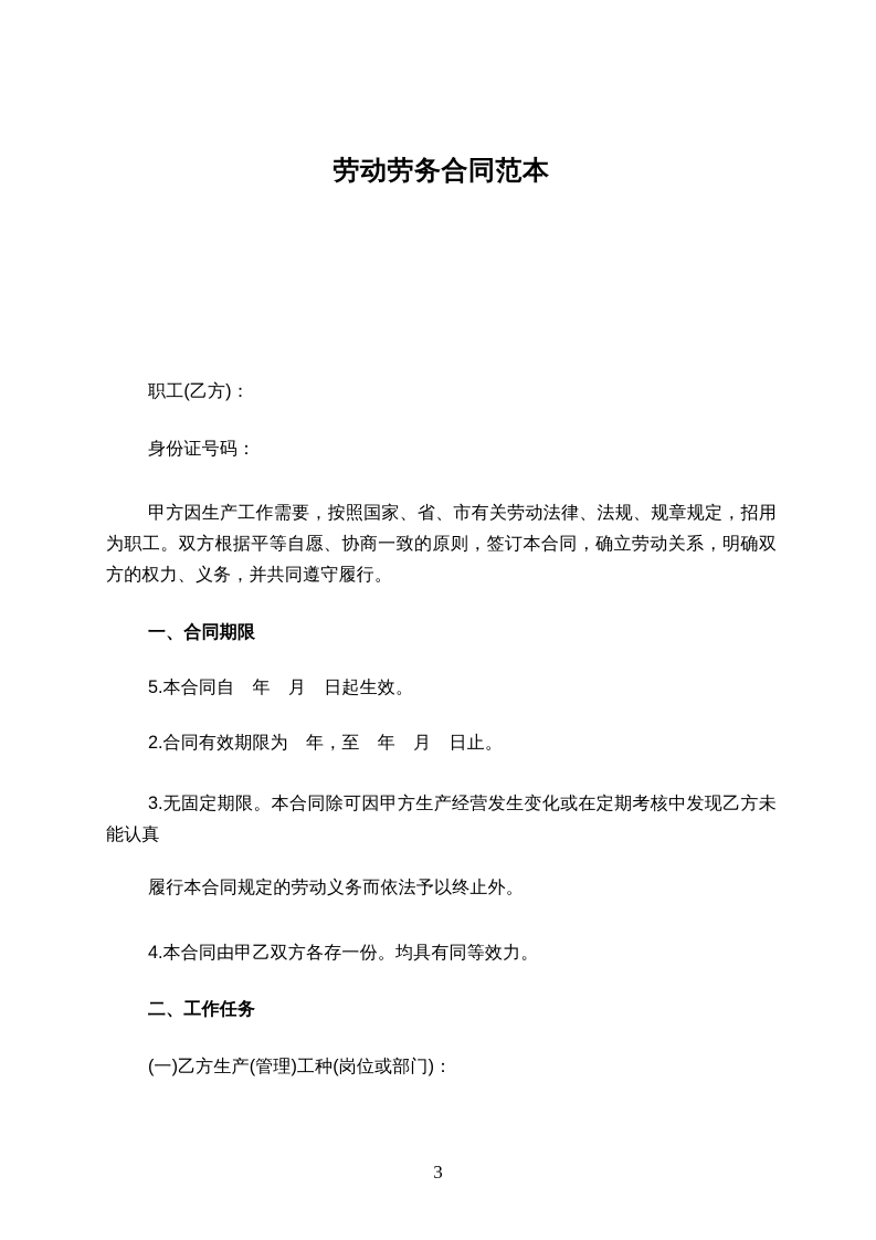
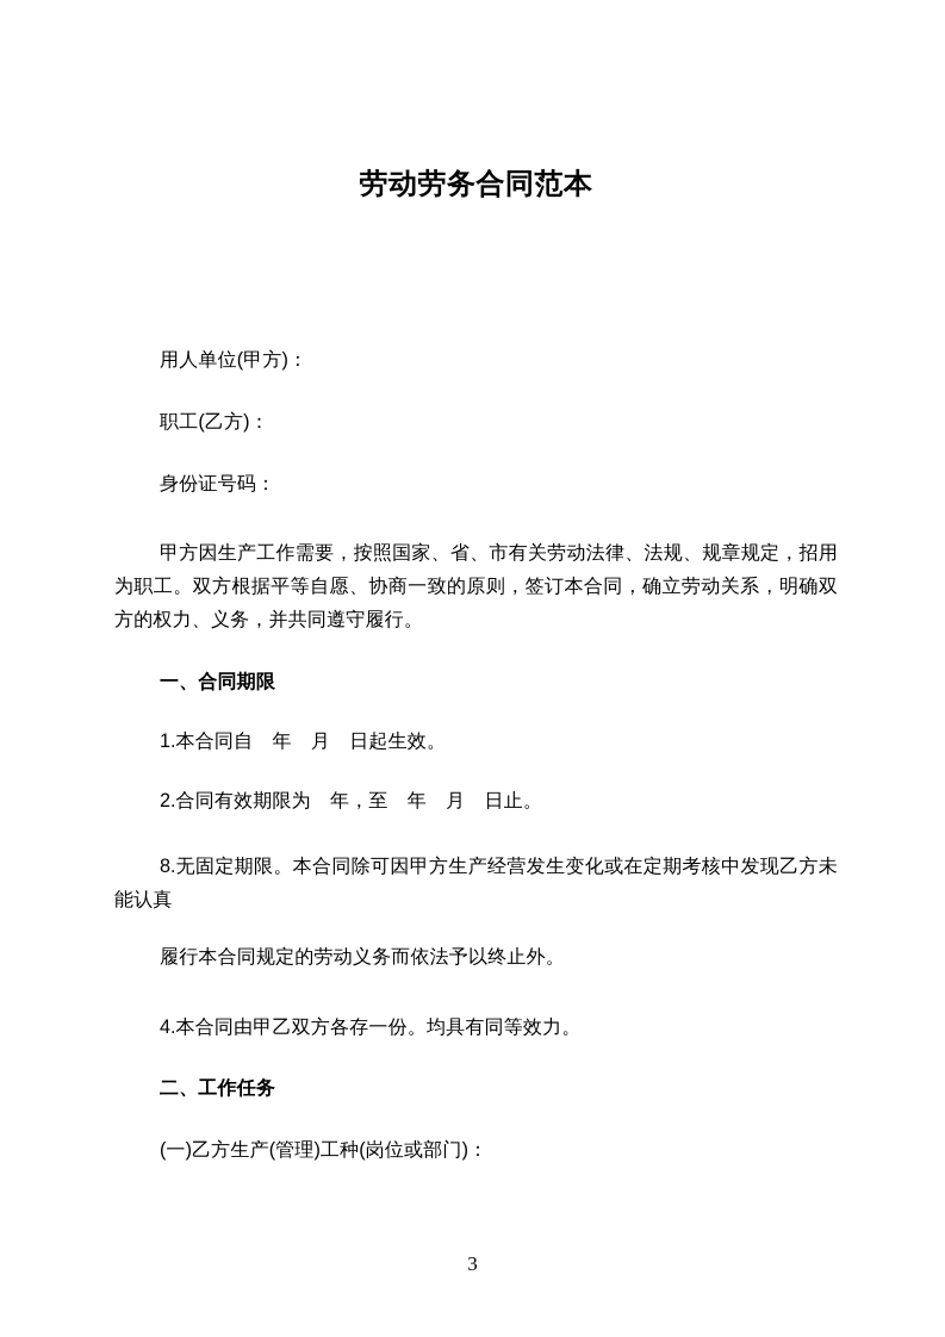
  劳动劳务合同范本
+ 用人单位(甲方)：
  职工(乙方)：
  身份证号码：
  甲方因生产工作需要，按照国家、省、市有关劳动法律、法规、规章规定，招用为职工。双方根据平等自愿、协商一致的原则，签订本合同，确立劳动关系，明确双方的权力、义务，并共同遵守履行。
  一、合同期限
- 5.本合同自 年 月 日起生效。
+ 1.本合同自 年 月 日起生效。
  2.合同有效期限为 年，至 年 月 日止。
- 3.无固定期限。本合同除可因甲方生产经营发生变化或在定期考核中发现乙方未能认真
+ 8.无固定期限。本合同除可因甲方生产经营发生变化或在定期考核中发现乙方未能认真
  履行本合同规定的劳动义务而依法予以终止外。
  4.本合同由甲乙双方各存一份。均具有同等效力。
  二、工作任务
  (一)乙方生产(管理)工种(岗位或部门)：
  3
